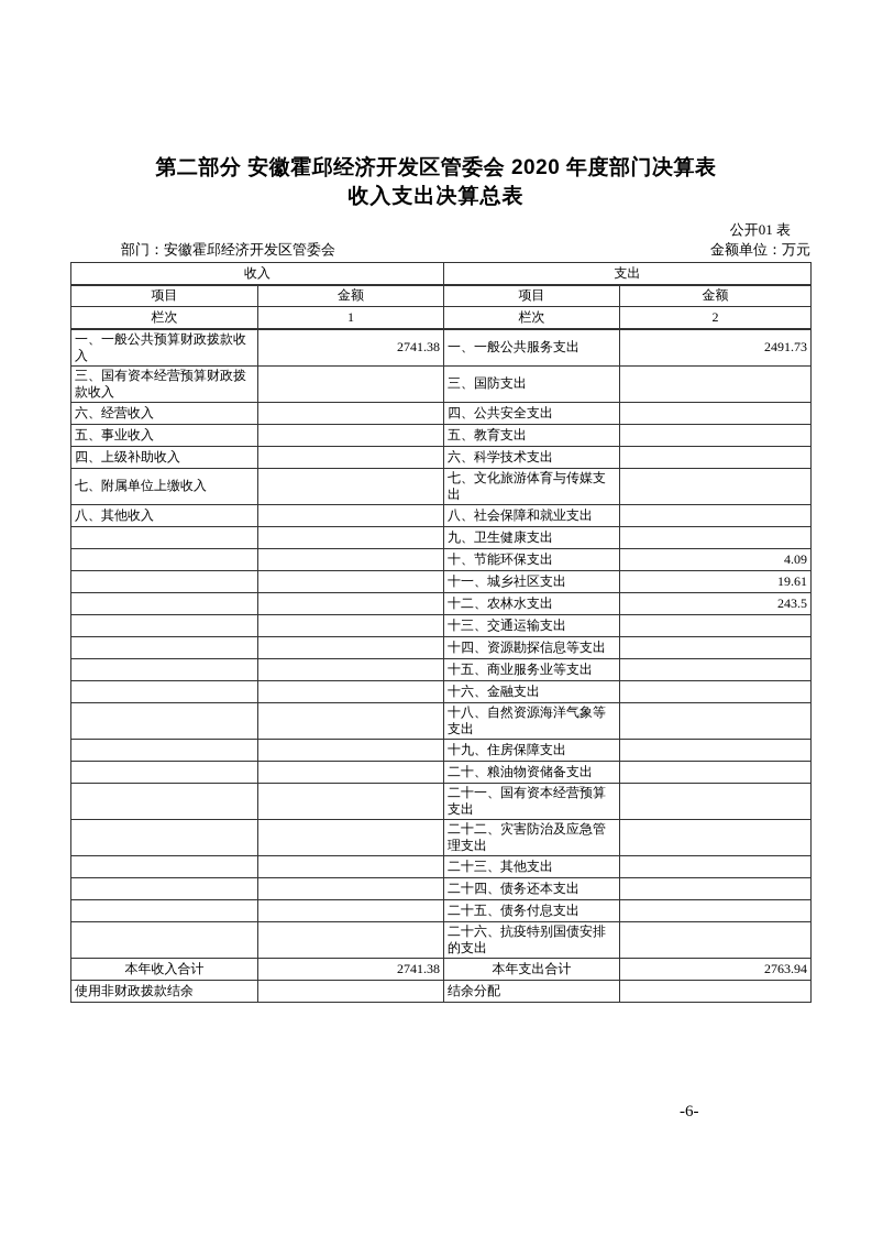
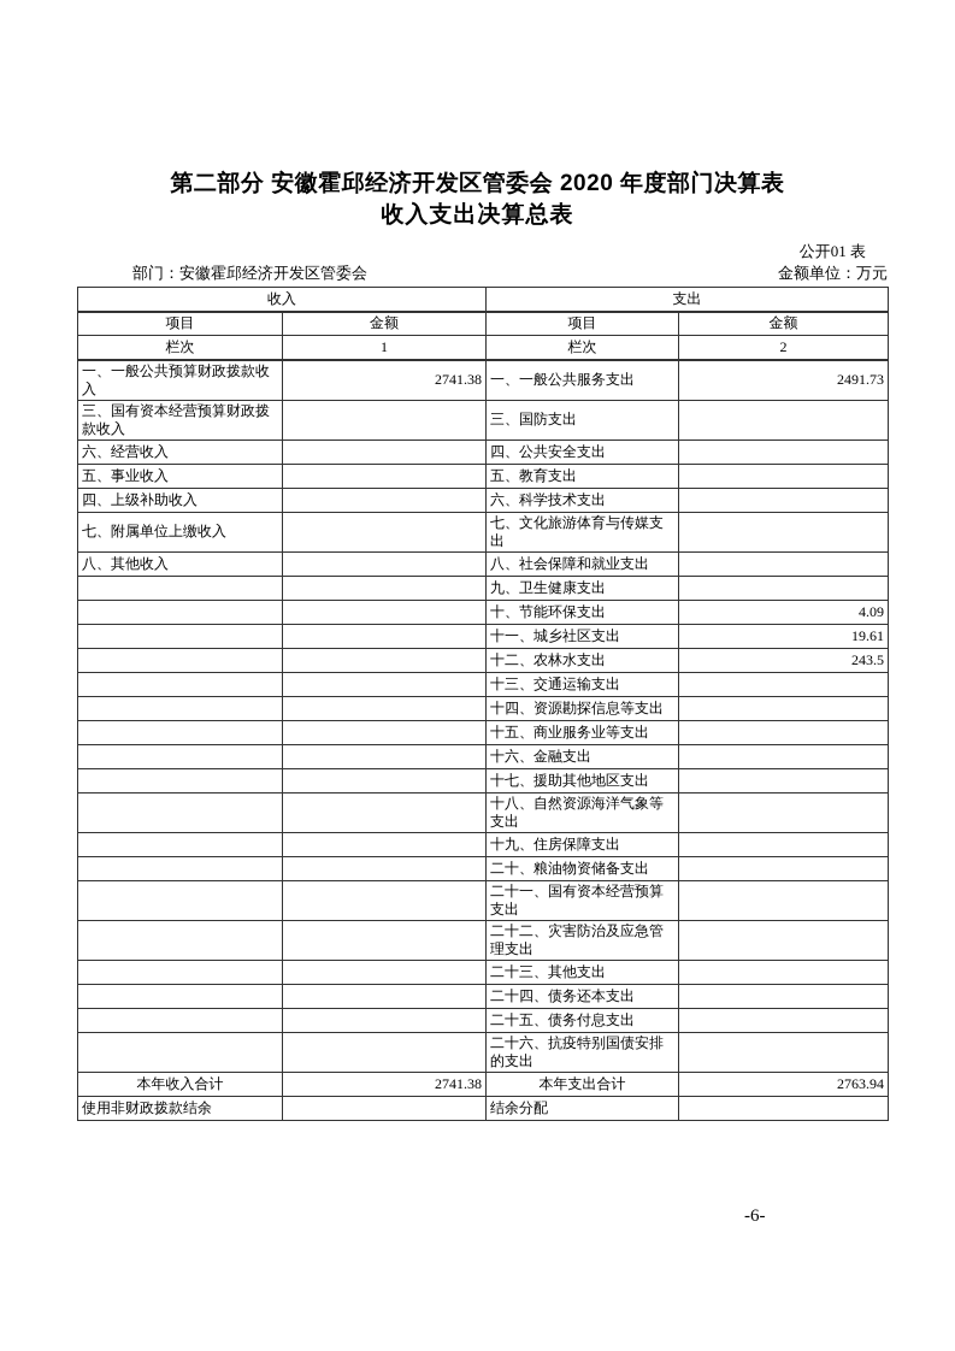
  第二部分 安徽霍邱经济开发区管委会 2020 年度部门决算表
  收入支出决算总表
  公开01 表
  部门：安徽霍邱经济开发区管委会
  金额单位：万元
  收入	支出
  项目	金额	项目	金额
  栏次	1	栏次	2
  一、一般公共预算财政拨款收入	2741.38	一、一般公共服务支出	2491.73
  三、国有资本经营预算财政拨款收入		三、国防支出
  六、经营收入		四、公共安全支出
  五、事业收入		五、教育支出
  四、上级补助收入		六、科学技术支出
  七、附属单位上缴收入		七、文化旅游体育与传媒支出
  八、其他收入		八、社会保障和就业支出
  		九、卫生健康支出
  		十、节能环保支出	4.09
  		十一、城乡社区支出	19.61
  		十二、农林水支出	243.5
  		十三、交通运输支出
  		十四、资源勘探信息等支出
  		十五、商业服务业等支出
  		十六、金融支出
+ 		十七、援助其他地区支出
  		十八、自然资源海洋气象等支出
  		十九、住房保障支出
  		二十、粮油物资储备支出
  		二十一、国有资本经营预算支出
  		二十二、灾害防治及应急管理支出
  		二十三、其他支出
  		二十四、债务还本支出
  		二十五、债务付息支出
  		二十六、抗疫特别国债安排的支出
  本年收入合计	2741.38	本年支出合计	2763.94
  使用非财政拨款结余		结余分配
  -6-
